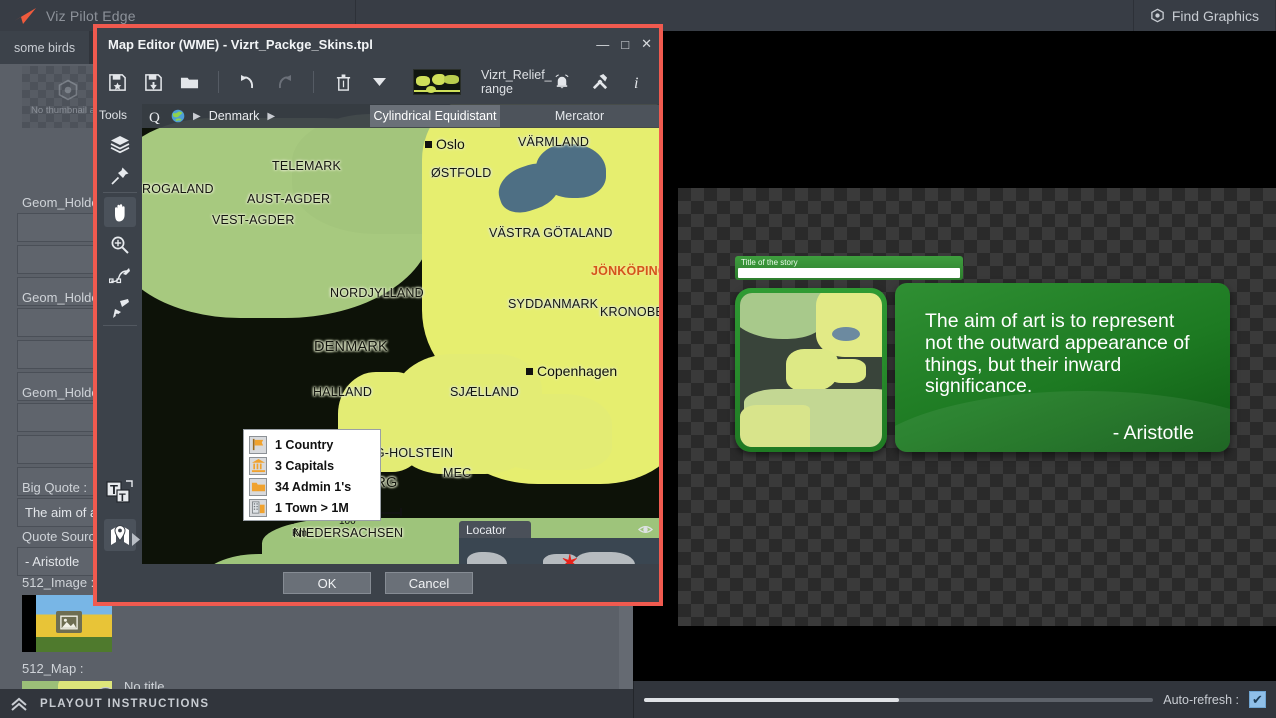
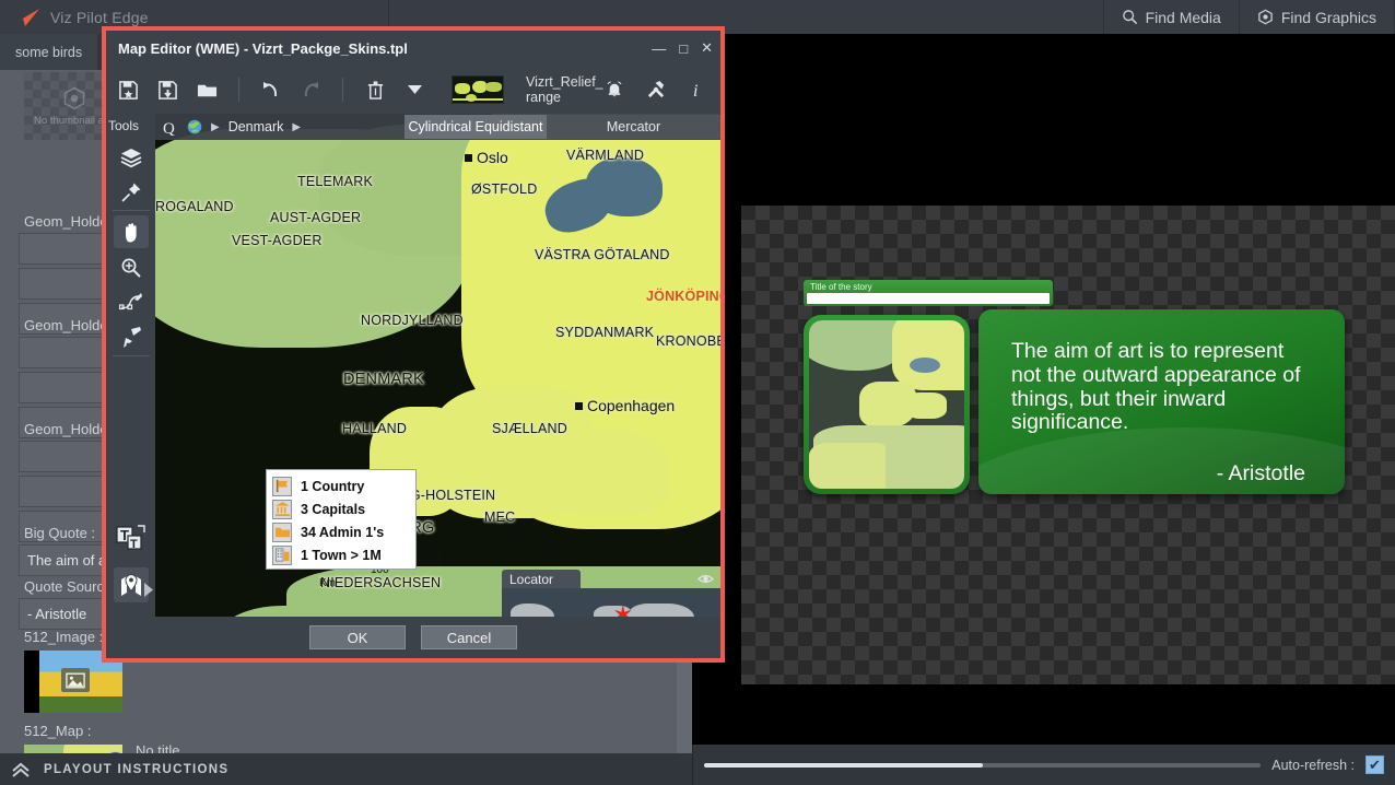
  Viz Pilot Edge
+ Find Media
  Find Graphics
  some birds
  No thumbnail
  Geom_Hold
  Geom_Hold
  Geom_Hold
  Big Quote :
  The aim of
  Quote Sourc
  - Aristotle
  512_Image
  512_Map :
  No title
  PLAYOUT INSTRUCTIONS
  Title of the story
  The aim of art is to represent not the outward appearance of things, but their inward significance.
  - Aristotle
  Auto-refresh :
  ✔
  Map Editor (WME) - Vizrt_Packge_Skins.tpl
  —
  □
  ✕
  Vizrt_Relief_
  range
  i
  Tools
  T
  T
  Q
  ▶
  Denmark
  ▶
  Cylindrical Equidistant
  Mercator
  ROGALAND
  TELEMARK
  AUST-AGDER
  VEST-AGDER
  ØSTFOLD
  VÄRMLAND
  VÄSTRA GÖTALAND
  NORDJYLLAND
  SYDDANMARK
  KRONOB
  DENMARK
  HALLAND
  SJÆLLAND
  MEC
  NIEDERSACHSEN
  JÖNKÖPIN
  Oslo
  Copenhagen
  1 Country
  3 Capitals
  34 Admin 1's
  1 Town > 1M
  0
  100
  Km
  Locator
  ✶
  OK
  Cancel
